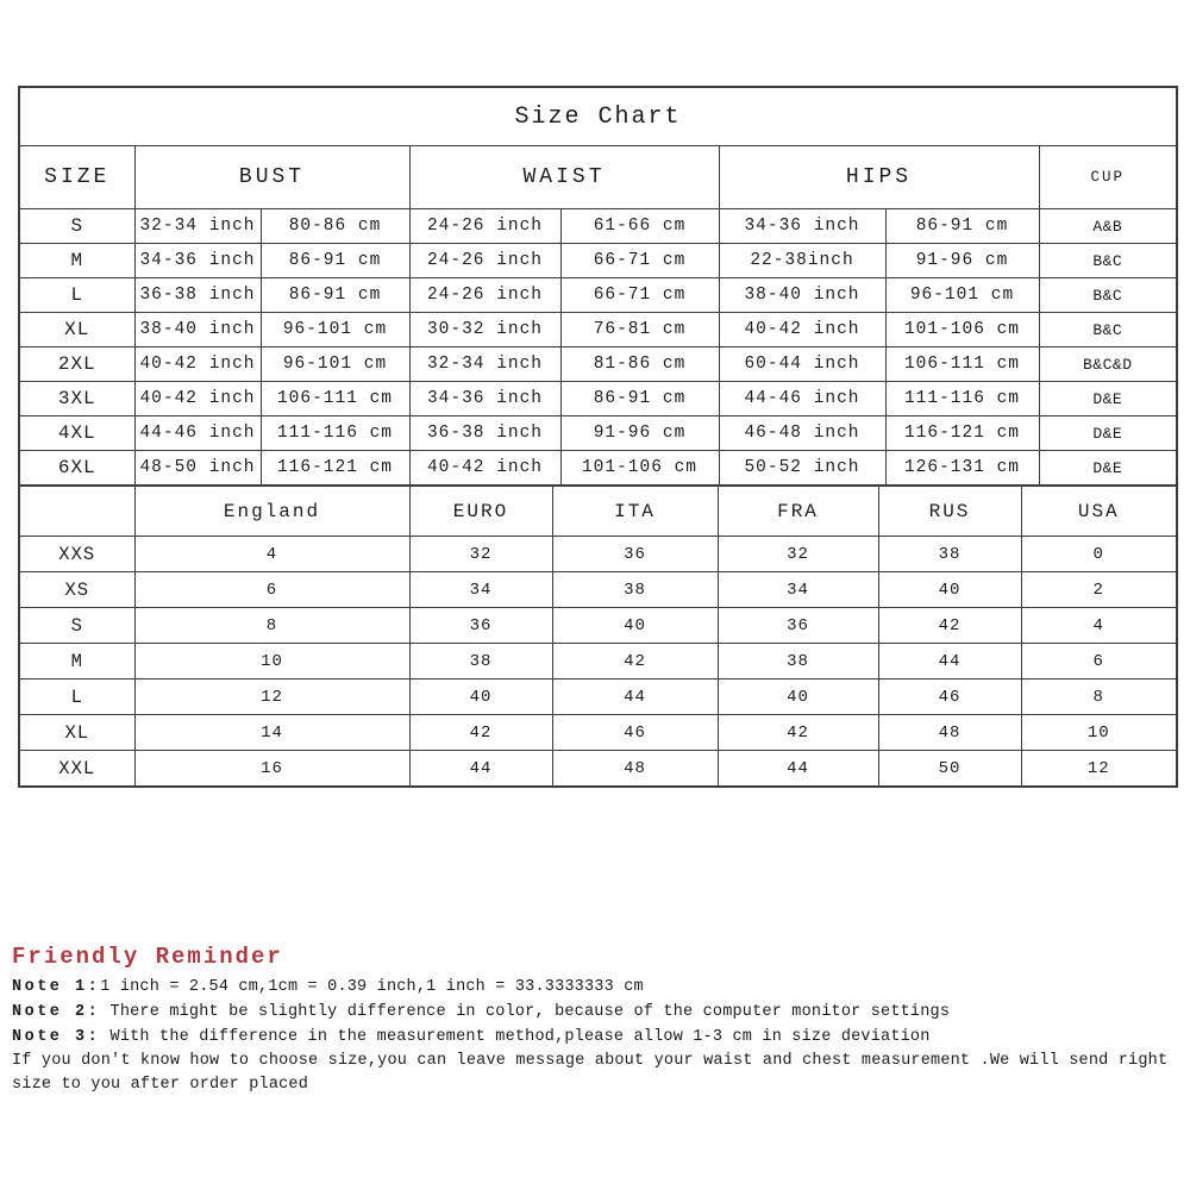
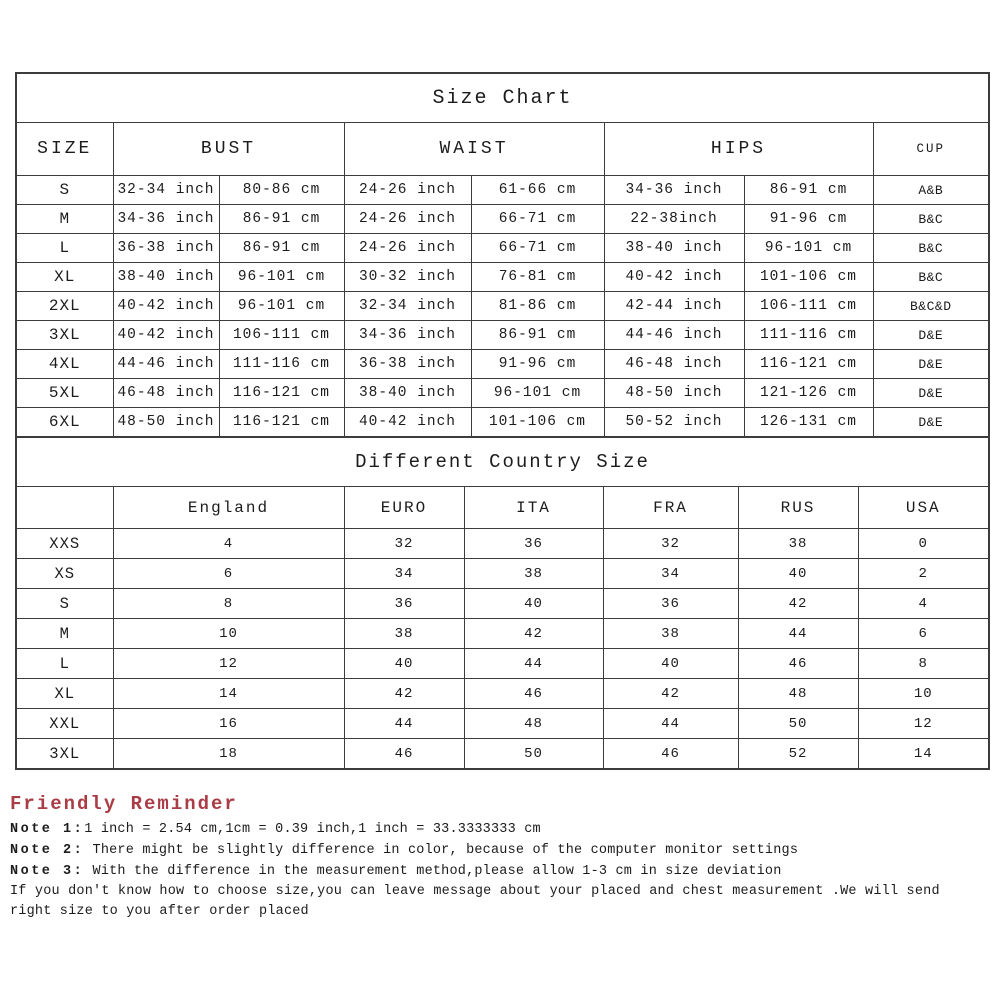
  Size Chart
  SIZE	BUST	WAIST	HIPS	CUP
  S	32-34 inch	80-86 cm	24-26 inch	61-66 cm	34-36 inch	86-91 cm	A&B
  M	34-36 inch	86-91 cm	24-26 inch	66-71 cm	22-38inch	91-96 cm	B&C
  L	36-38 inch	86-91 cm	24-26 inch	66-71 cm	38-40 inch	96-101 cm	B&C
  XL	38-40 inch	96-101 cm	30-32 inch	76-81 cm	40-42 inch	101-106 cm	B&C
- 2XL	40-42 inch	96-101 cm	32-34 inch	81-86 cm	60-44 inch	106-111 cm	B&C&D
+ 2XL	40-42 inch	96-101 cm	32-34 inch	81-86 cm	42-44 inch	106-111 cm	B&C&D
  3XL	40-42 inch	106-111 cm	34-36 inch	86-91 cm	44-46 inch	111-116 cm	D&E
  4XL	44-46 inch	111-116 cm	36-38 inch	91-96 cm	46-48 inch	116-121 cm	D&E
+ 5XL	46-48 inch	116-121 cm	38-40 inch	96-101 cm	48-50 inch	121-126 cm	D&E
  6XL	48-50 inch	116-121 cm	40-42 inch	101-106 cm	50-52 inch	126-131 cm	D&E
+ Different Country Size
  	England	EURO	ITA	FRA	RUS	USA
  XXS	4	32	36	32	38	0
  XS	6	34	38	34	40	2
  S	8	36	40	36	42	4
  M	10	38	42	38	44	6
  L	12	40	44	40	46	8
  XL	14	42	46	42	48	10
  XXL	16	44	48	44	50	12
+ 3XL	18	46	50	46	52	14
  Friendly Reminder
  Note 1:1 inch = 2.54 cm,1cm = 0.39 inch,1 inch = 33.3333333 cm
  Note 2: There might be slightly difference in color, because of the computer monitor settings
  Note 3: With the difference in the measurement method,please allow 1-3 cm in size deviation
- If you don't know how to choose size,you can leave message about your waist and chest measurement .We will send right size to you after order placed
+ If you don't know how to choose size,you can leave message about your placed and chest measurement .We will send right size to you after order placed
